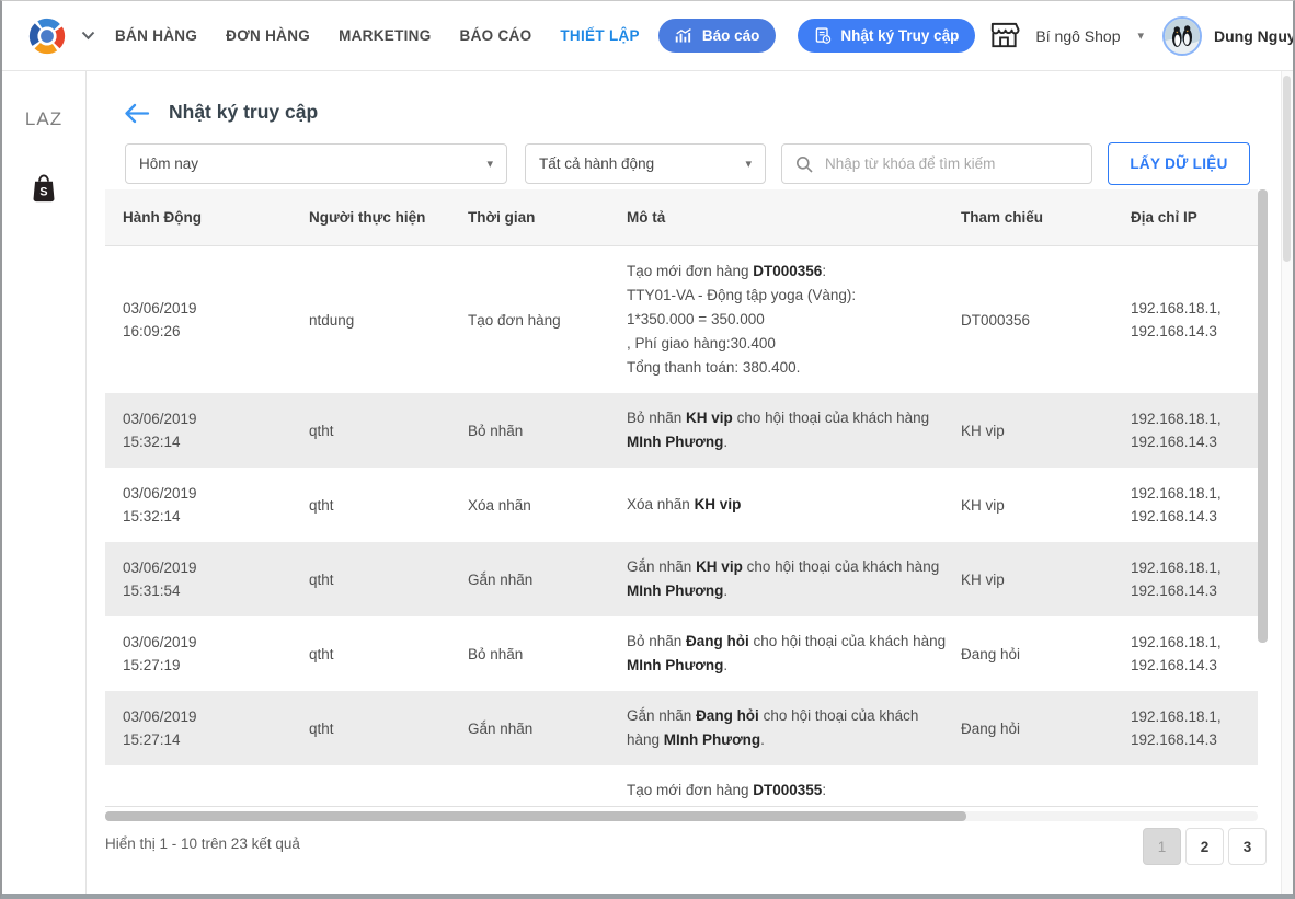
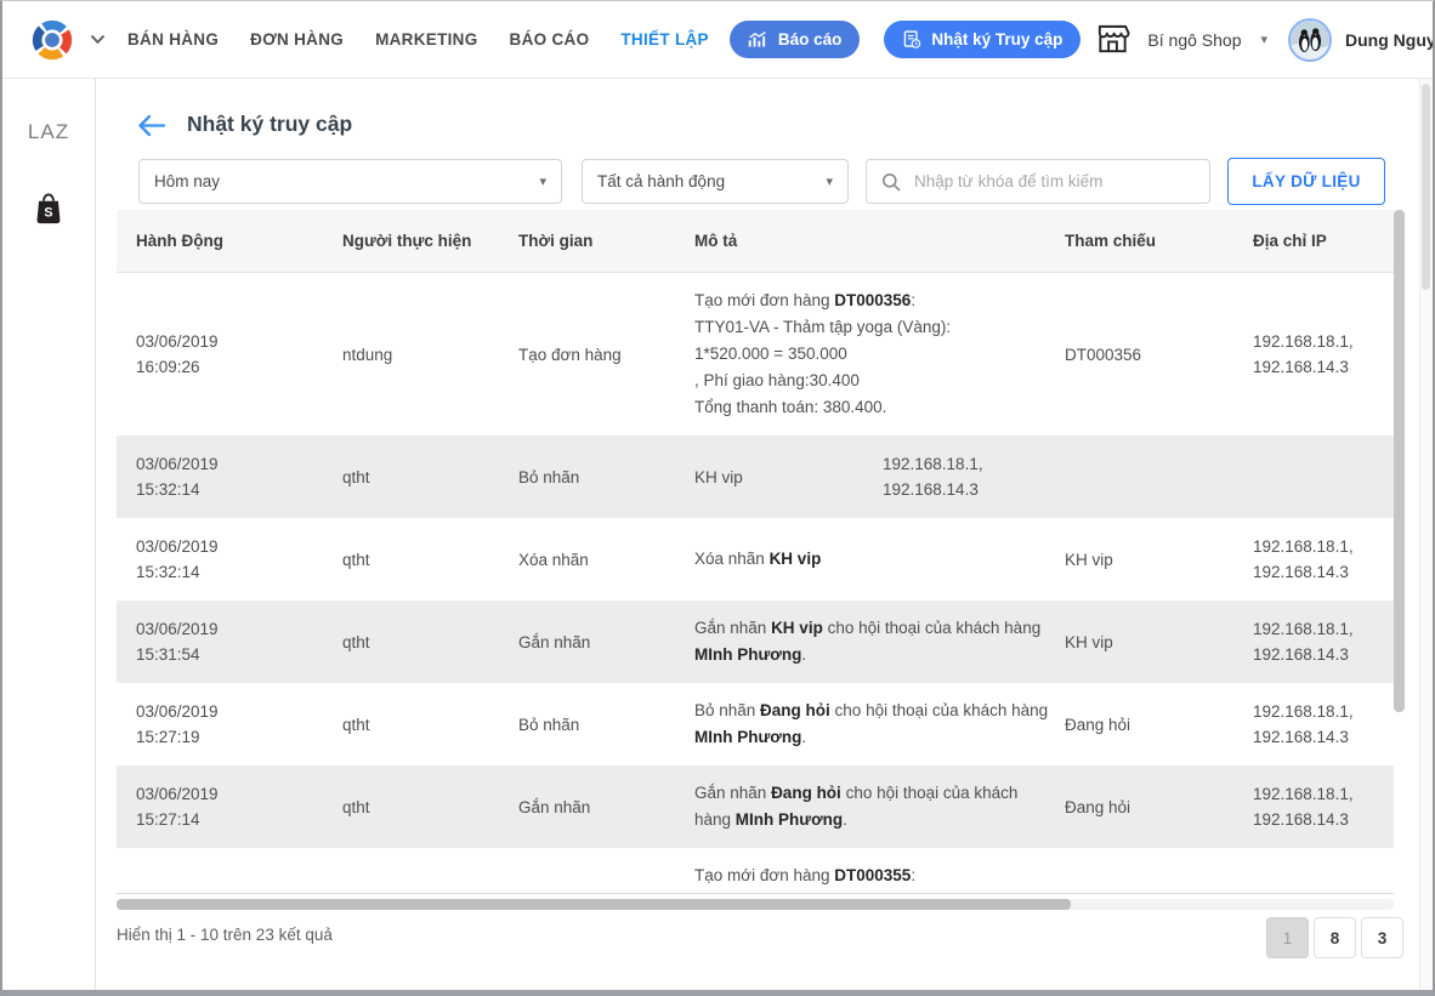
  BÁN HÀNG
  ĐƠN HÀNG
  MARKETING
  BÁO CÁO
  THIẾT LẬP
  Báo cáo
  Nhật ký Truy cập
  Bí ngô Shop
  ▾
  Dung Nguy
  LAZ
  S
  Nhật ký truy cập
  Hôm nay
  ▾
  Tất cả hành động
  ▾
  Nhập từ khóa để tìm kiếm
  LẤY DỮ LIỆU
  Hành Động
  Người thực hiện
  Thời gian
  Mô tả
  Tham chiếu
  Địa chỉ IP
  03/06/2019
  16:09:26
  ntdung
  Tạo đơn hàng
  Tạo mới đơn hàng DT000356:
- TTY01-VA - Động tập yoga (Vàng):
+ TTY01-VA - Thảm tập yoga (Vàng):
- 1*350.000 = 350.000
+ 1*520.000 = 350.000
  , Phí giao hàng:30.400
  Tổng thanh toán: 380.400.
  DT000356
  192.168.18.1,
  192.168.14.3
  03/06/2019
  15:32:14
  qtht
  Bỏ nhãn
- Bỏ nhãn KH vip cho hội thoại của khách hàng MInh Phương.
  KH vip
  192.168.18.1,
  192.168.14.3
  03/06/2019
  15:32:14
  qtht
  Xóa nhãn
  Xóa nhãn KH vip
  KH vip
  192.168.18.1,
  192.168.14.3
  03/06/2019
  15:31:54
  qtht
  Gắn nhãn
  Gắn nhãn KH vip cho hội thoại của khách hàng MInh Phương.
  KH vip
  192.168.18.1,
  192.168.14.3
  03/06/2019
  15:27:19
  qtht
  Bỏ nhãn
  Bỏ nhãn Đang hỏi cho hội thoại của khách hàng MInh Phương.
  Đang hỏi
  192.168.18.1,
  192.168.14.3
  03/06/2019
  15:27:14
  qtht
  Gắn nhãn
  Gắn nhãn Đang hỏi cho hội thoại của khách hàng MInh Phương.
  Đang hỏi
  192.168.18.1,
  192.168.14.3
  Tạo mới đơn hàng DT000355:
  Hiển thị 1 - 10 trên 23 kết quả
  1
- 2
+ 8
  3
